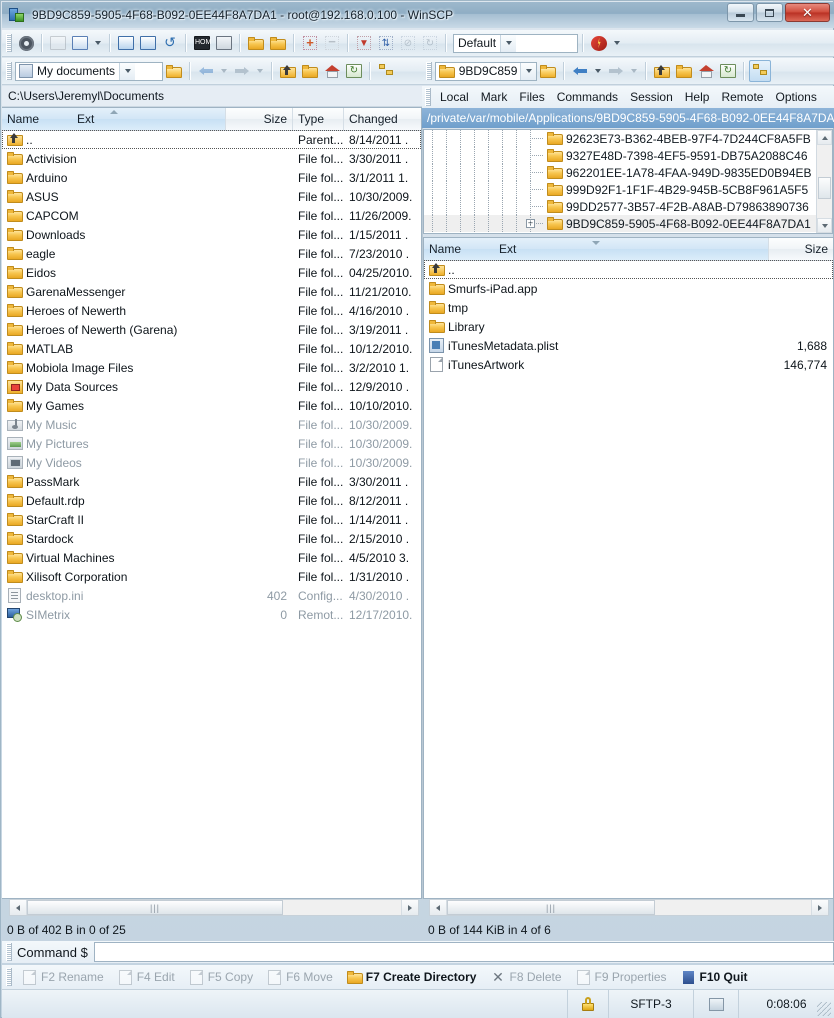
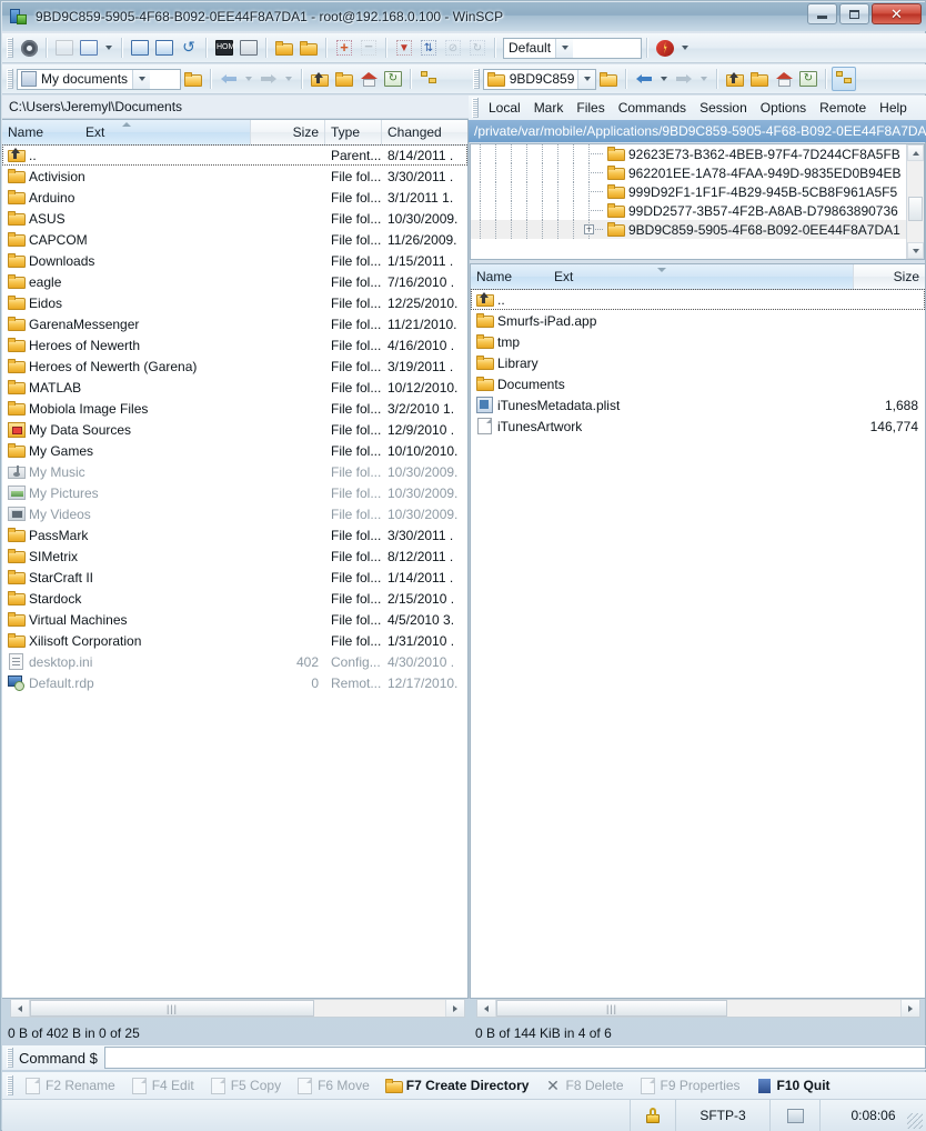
  9BD9C859-5905-4F68-B092-0EE44F8A7DA1 - root@192.168.0.100 - WinSCP
  ✕
  ↺
  +
  −
  ▼
  ⇅
  ⊘
  ↻
  Default
  My documents
  ↻
  9BD9C859
  ↻
  C:\Users\Jeremyl\Documents
  Local
  Mark
  Files
  Commands
  Session
- Help
+ Options
  Remote
- Options
+ Help
  /private/var/mobile/Applications/9BD9C859-5905-4F68-B092-0EE44F8A7DA
  92623E73-B362-4BEB-97F4-7D244CF8A5FB
- 9327E48D-7398-4EF5-9591-DB75A2088C46
  962201EE-1A78-4FAA-949D-9835ED0B94EB
  999D92F1-1F1F-4B29-945B-5CB8F961A5F5
  99DD2577-3B57-4F2B-A8AB-D79863890736
  9BD9C859-5905-4F68-B092-0EE44F8A7DA1
  Name
  Ext
  Size
  Type
  Changed
  ..
  Parent...
  8/14/2011 .
  Activision
  File fol...
  3/30/2011 .
  Arduino
  File fol...
  3/1/2011 1.
  ASUS
  File fol...
  10/30/2009.
  CAPCOM
  File fol...
  11/26/2009.
  Downloads
  File fol...
  1/15/2011 .
  eagle
  File fol...
- 7/23/2010 .
+ 7/16/2010 .
  Eidos
  File fol...
- 04/25/2010.
+ 12/25/2010.
  GarenaMessenger
  File fol...
  11/21/2010.
  Heroes of Newerth
  File fol...
  4/16/2010 .
  Heroes of Newerth (Garena)
  File fol...
  3/19/2011 .
  MATLAB
  File fol...
  10/12/2010.
  Mobiola Image Files
  File fol...
  3/2/2010 1.
  My Data Sources
  File fol...
  12/9/2010 .
  My Games
  File fol...
  10/10/2010.
  My Music
  File fol...
  10/30/2009.
  My Pictures
  File fol...
  10/30/2009.
  My Videos
  File fol...
  10/30/2009.
  PassMark
  File fol...
  3/30/2011 .
- Default.rdp
+ SIMetrix
  File fol...
  8/12/2011 .
  StarCraft II
  File fol...
  1/14/2011 .
  Stardock
  File fol...
  2/15/2010 .
  Virtual Machines
  File fol...
  4/5/2010 3.
  Xilisoft Corporation
  File fol...
  1/31/2010 .
  desktop.ini
  402
  Config...
  4/30/2010 .
- SIMetrix
+ Default.rdp
  0
  Remot...
  12/17/2010.
  Name
  Ext
  Size
  ..
  Smurfs-iPad.app
  tmp
  Library
+ Documents
  iTunesMetadata.plist
  1,688
  iTunesArtwork
  146,774
  |||
  |||
  0 B of 402 B in 0 of 25
  0 B of 144 KiB in 4 of 6
  Command $
  F2 Rename
  F4 Edit
  F5 Copy
  F6 Move
  F7 Create Directory
  ✕
  F8 Delete
  F9 Properties
  F10 Quit
  SFTP-3
  0:08:06
